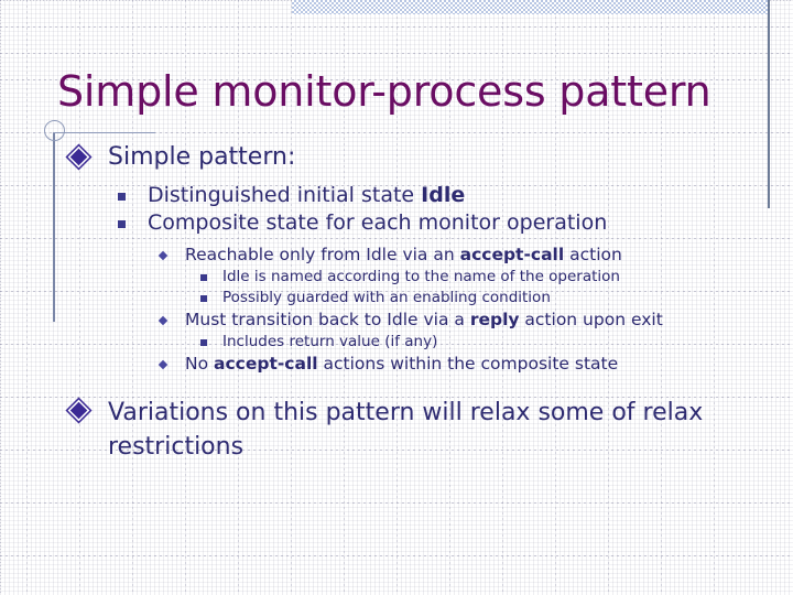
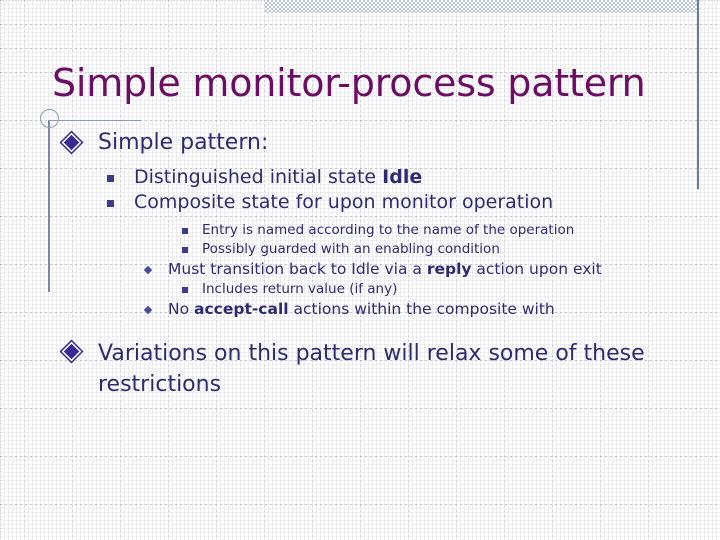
  Simple monitor-process pattern
  Simple pattern:
  Distinguished initial state Idle
- Composite state for each monitor operation
+ Composite state for upon monitor operation
- Reachable only from Idle via an accept-call action
- Idle is named according to the name of the operation
+ Entry is named according to the name of the operation
  Possibly guarded with an enabling condition
  Must transition back to Idle via a reply action upon exit
  Includes return value (if any)
- No accept-call actions within the composite state
+ No accept-call actions within the composite with
- Variations on this pattern will relax some of relax restrictions
+ Variations on this pattern will relax some of these restrictions
